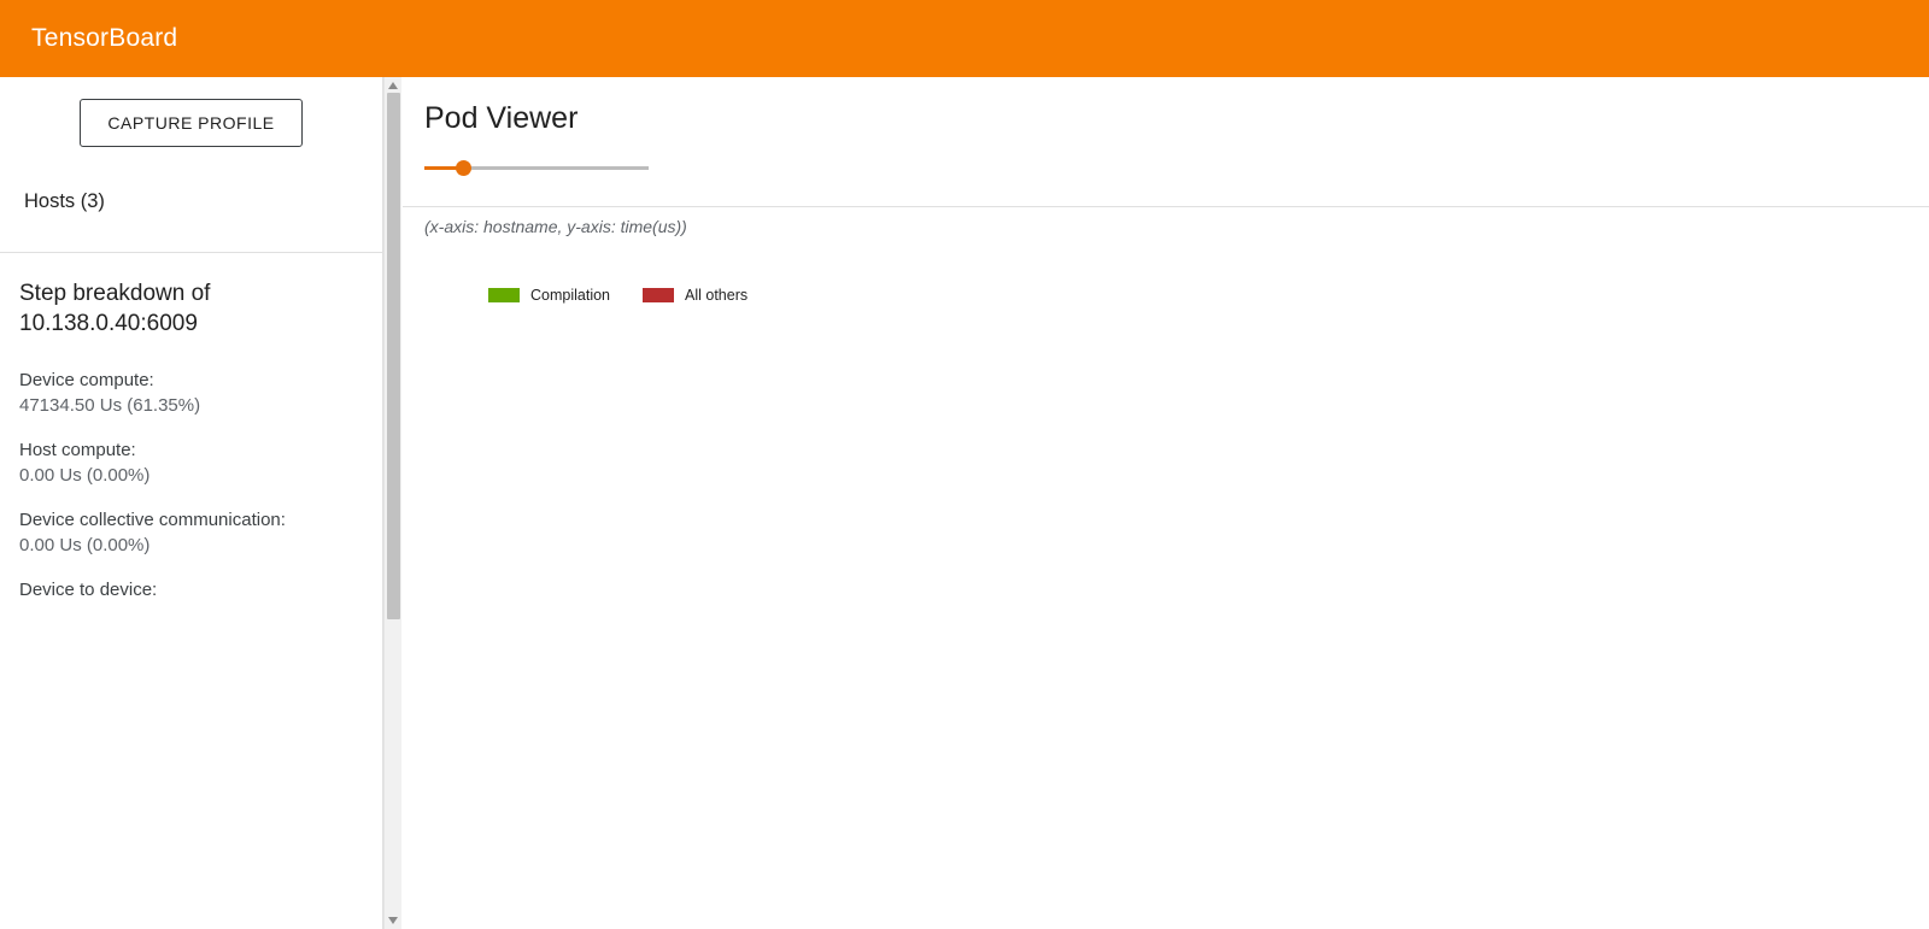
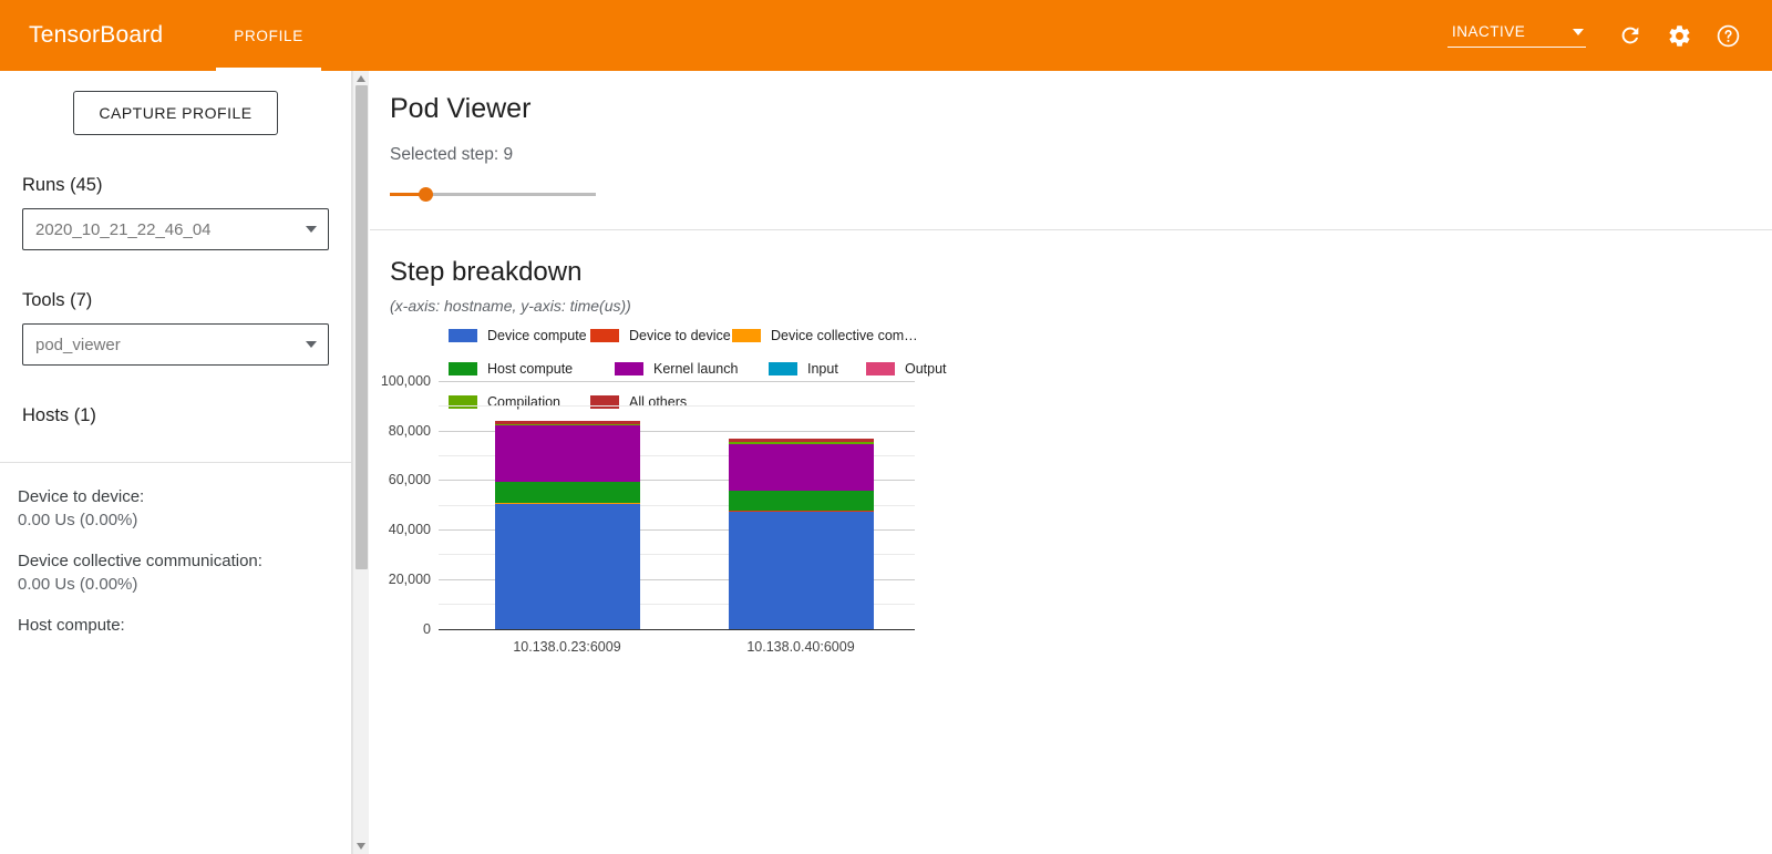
  TensorBoard
+ PROFILE
+ INACTIVE
  CAPTURE PROFILE
+ Runs (45)
+ 2020_10_21_22_46_04
+ Tools (7)
+ pod_viewer
- Hosts (3)
+ Hosts (1)
- Step breakdown of 10.138.0.40:6009
- Device compute:
- 47134.50 Us (61.35%)
- Host compute:
+ Device to device:
  0.00 Us (0.00%)
  Device collective communication:
  0.00 Us (0.00%)
- Device to device:
+ Host compute:
  Pod Viewer
+ Selected step: 9
+ Step breakdown
  (x-axis: hostname, y-axis: time(us))
+ Device compute
+ Device to device
+ Device collective com…
+ Host compute
+ Kernel launch
+ Input
+ Output
  Compilation
  All others
+ 0
+ 20,000
+ 40,000
+ 60,000
+ 80,000
+ 100,000
+ 10.138.0.23:6009
+ 10.138.0.40:6009
